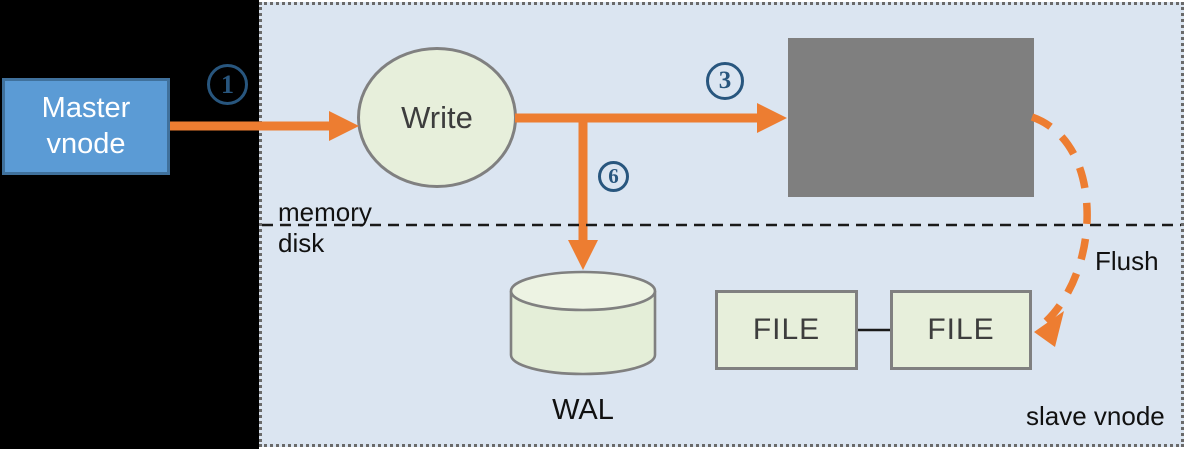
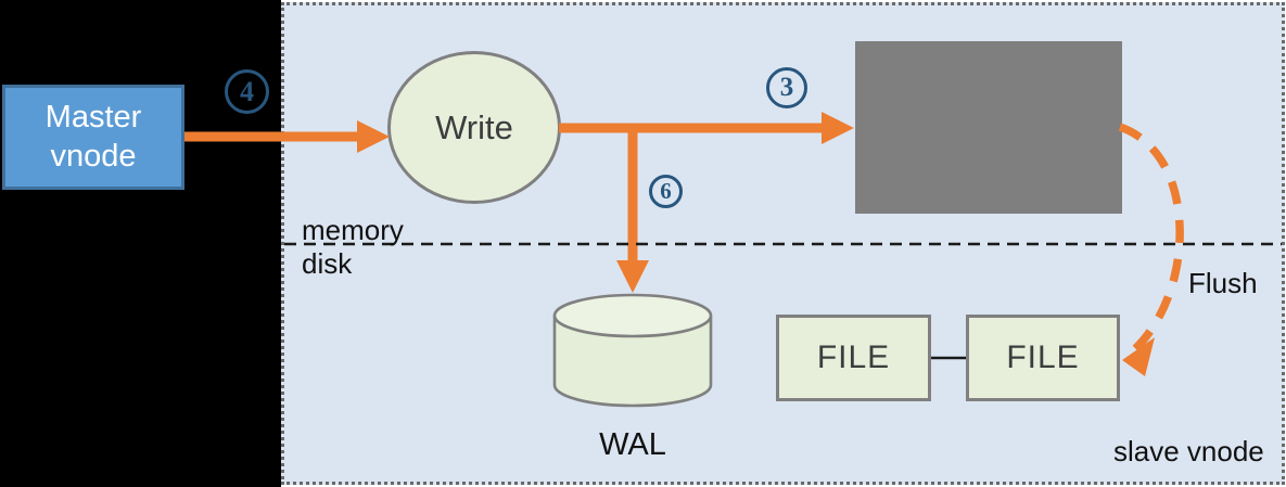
  Master
  vnode
  Write
  FILE
  FILE
- 1
+ 4
  6
  3
  memory
  disk
  WAL
  Flush
  slave vnode
